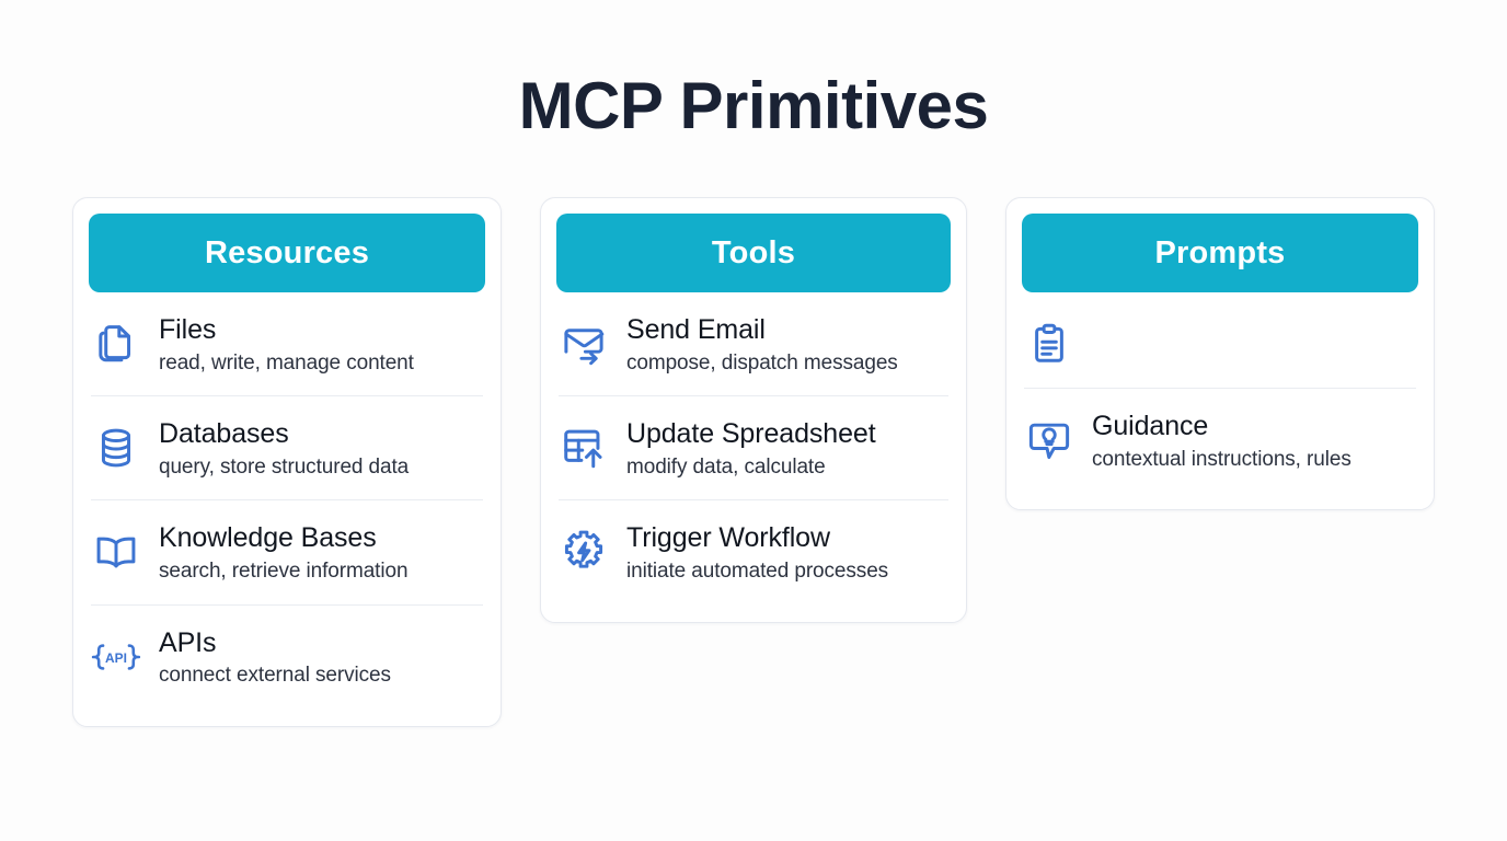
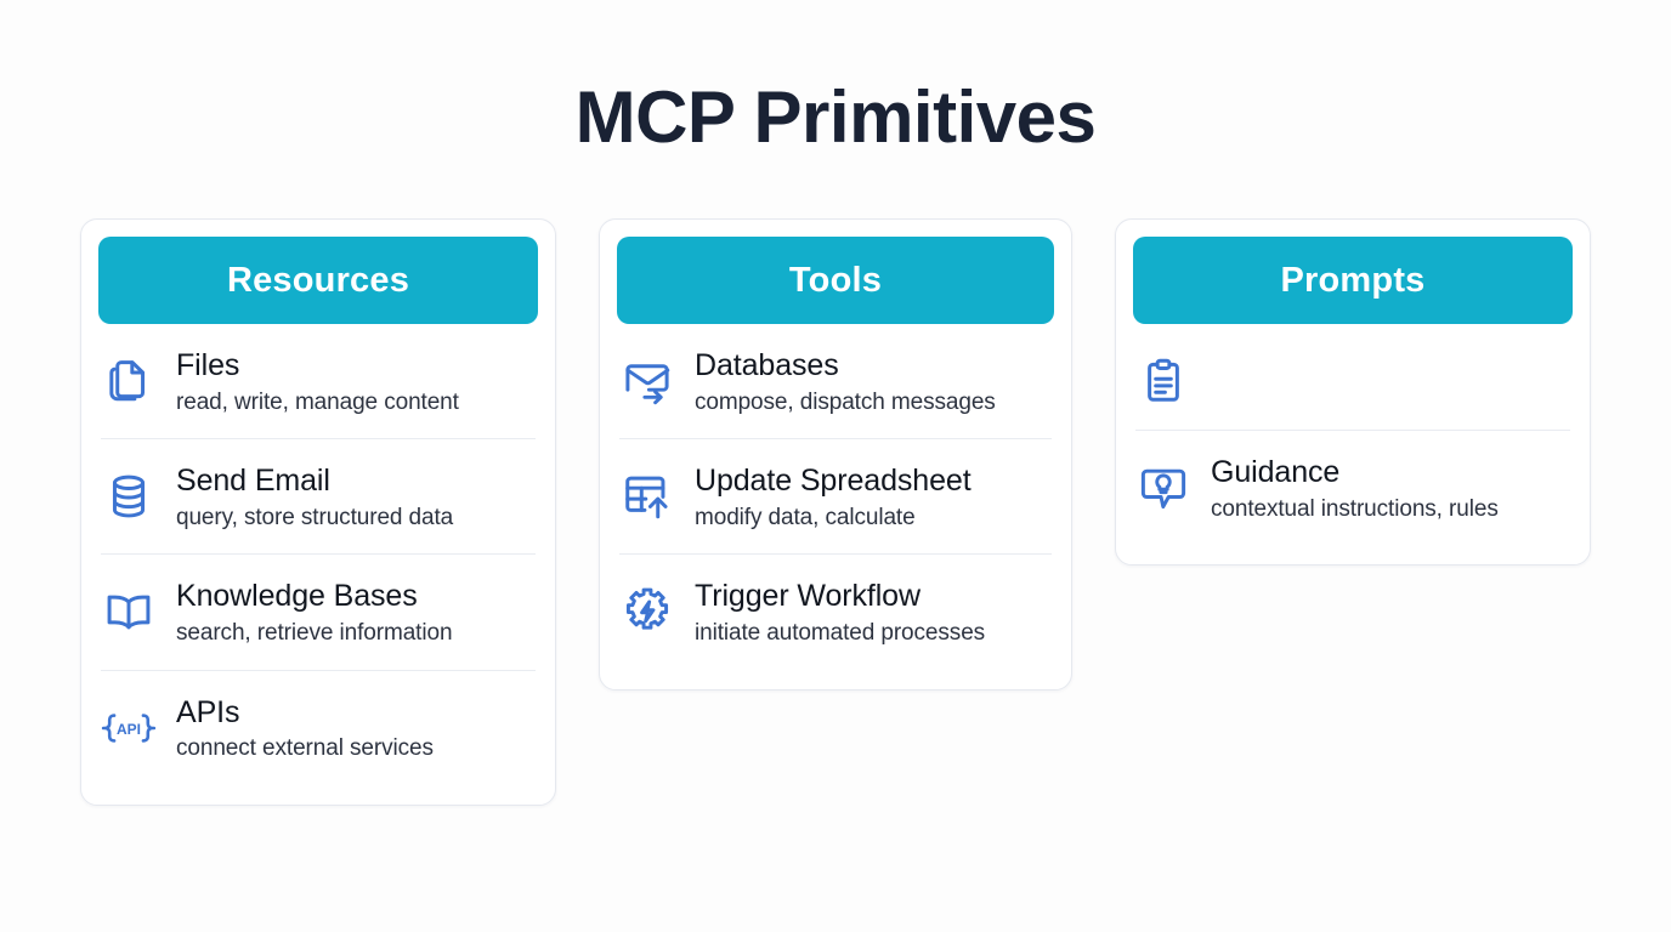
  MCP Primitives
  Resources
  Files
  read, write, manage content
- Databases
+ Send Email
  query, store structured data
  Knowledge Bases
  search, retrieve information
  API
  APIs
  connect external services
  Tools
- Send Email
+ Databases
  compose, dispatch messages
  Update Spreadsheet
  modify data, calculate
  Trigger Workflow
  initiate automated processes
  Prompts
  Guidance
  contextual instructions, rules
